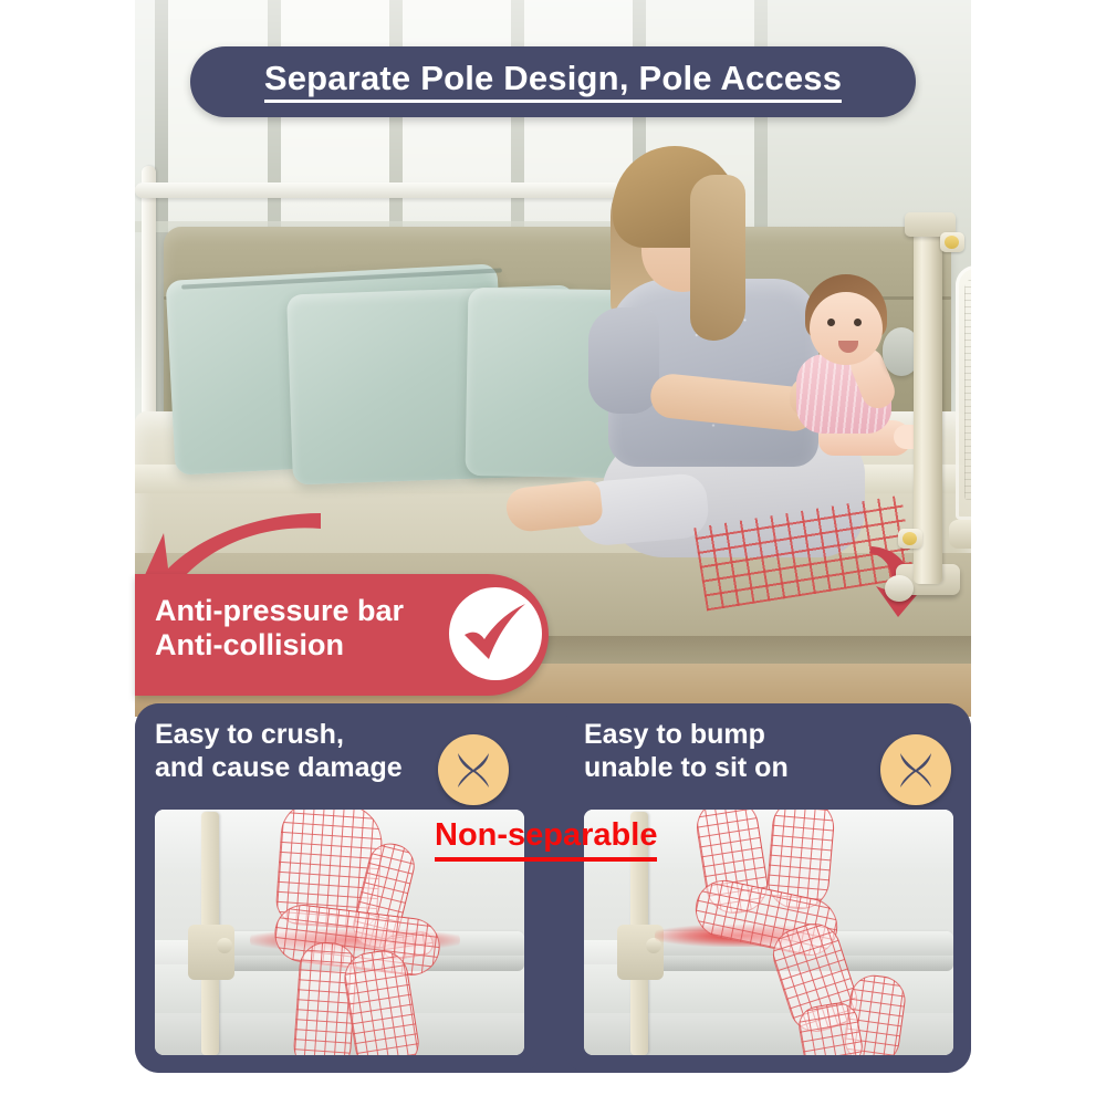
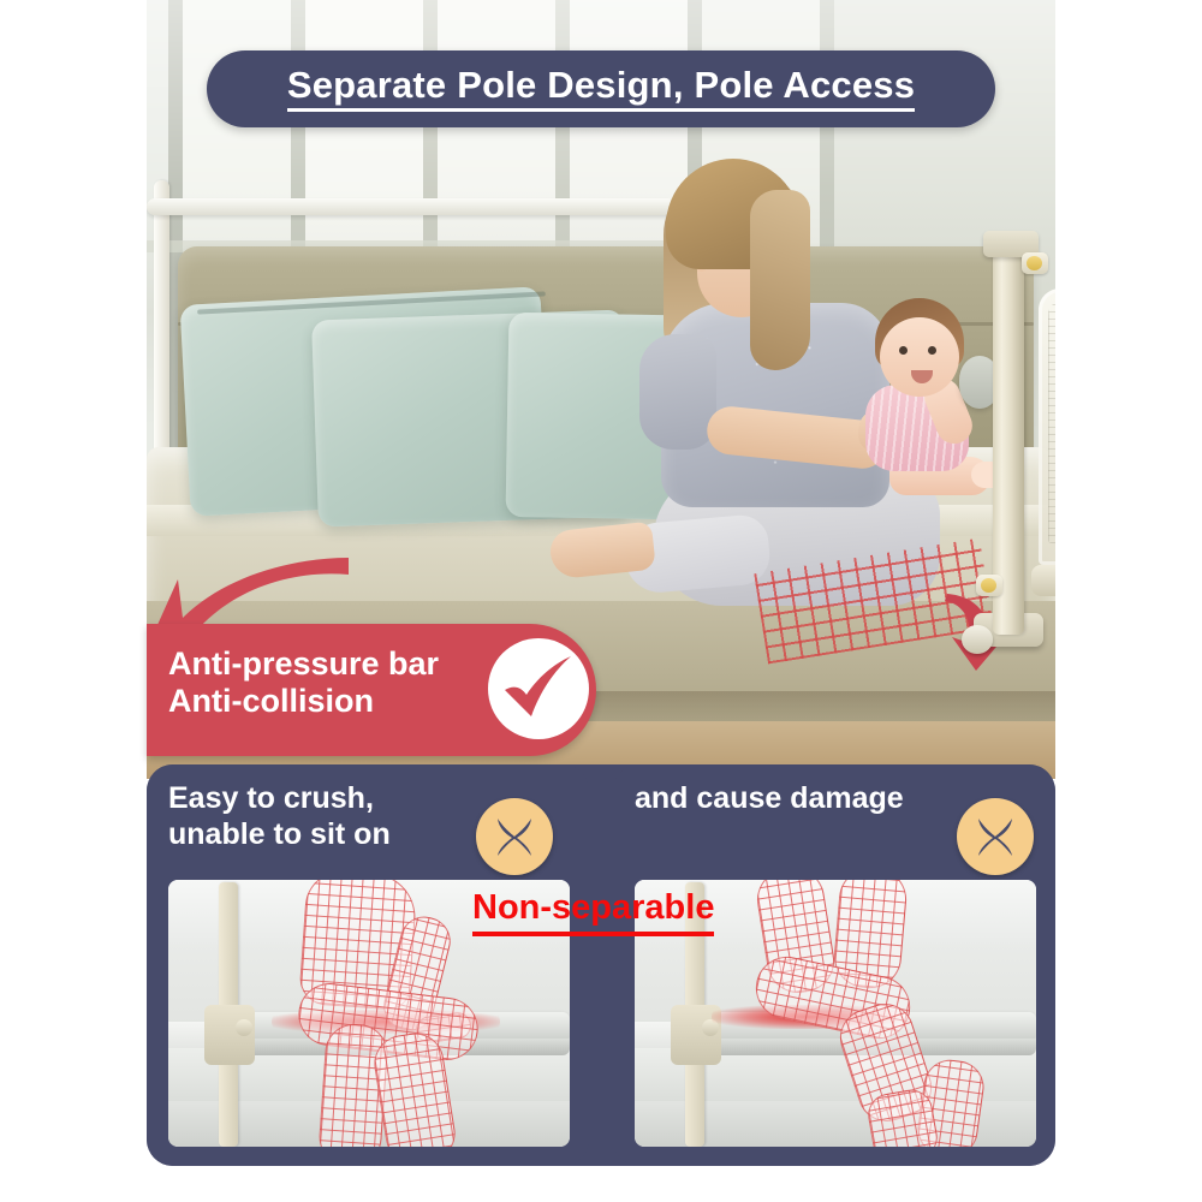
  Separate Pole Design, Pole Access
  Anti-pressure bar
  Anti-collision
  Easy to crush,
- and cause damage
+ unable to sit on
- Easy to bump
- unable to sit on
+ and cause damage
  Non-separable
